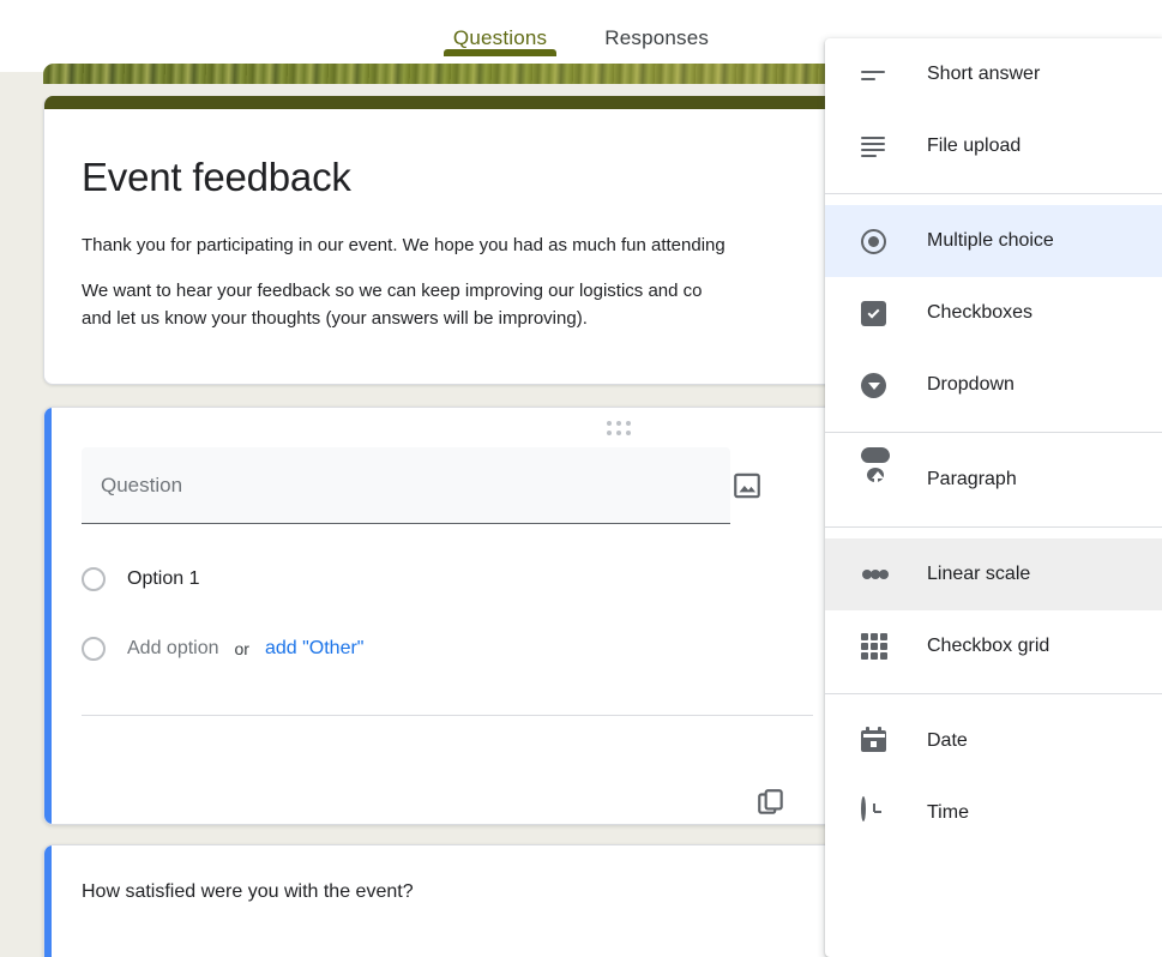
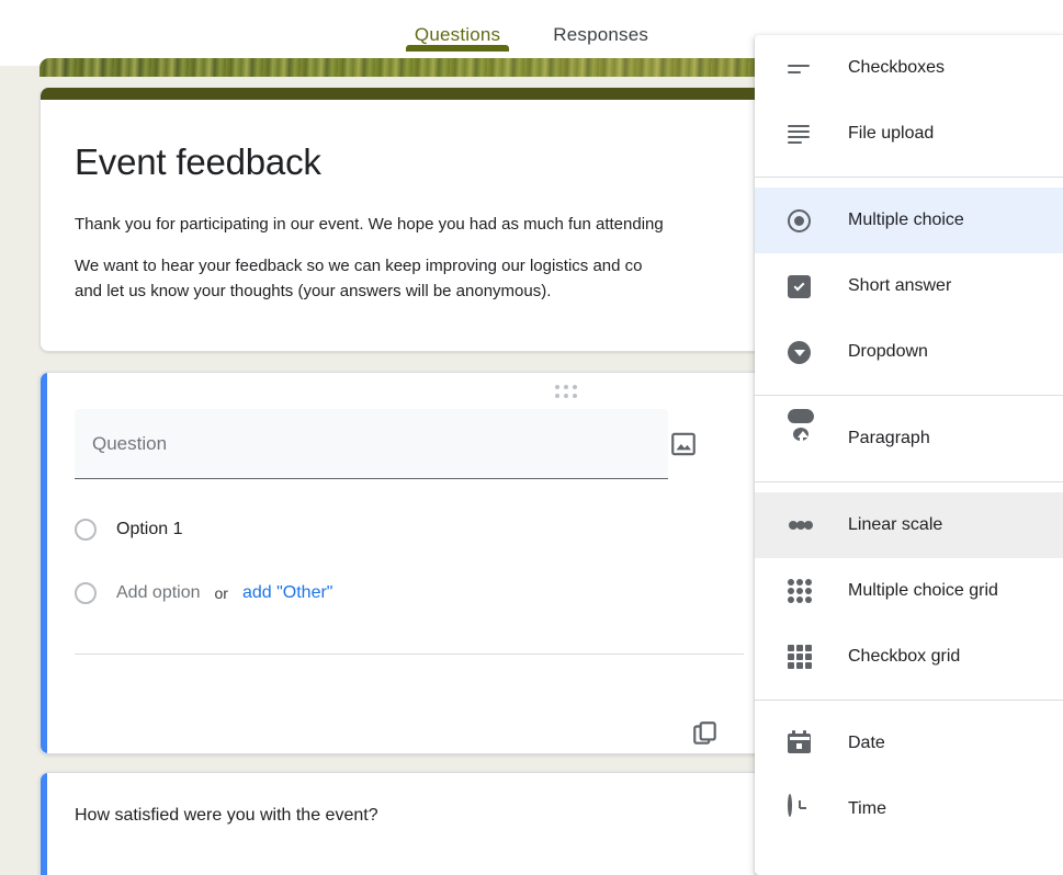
  Questions
  Responses
  Event feedback
  Thank you for participating in our event. We hope you had as much fun attending
  We want to hear your feedback so we can keep improving our logistics and co
- and let us know your thoughts (your answers will be improving).
+ and let us know your thoughts (your answers will be anonymous).
  Question
  Option 1
  Add option
  or
  add "Other"
  How satisfied were you with the event?
- Short answer
+ Checkboxes
  File upload
  Multiple choice
- Checkboxes
+ Short answer
  Dropdown
  Paragraph
  Linear scale
+ Multiple choice grid
  Checkbox grid
  Date
  Time
